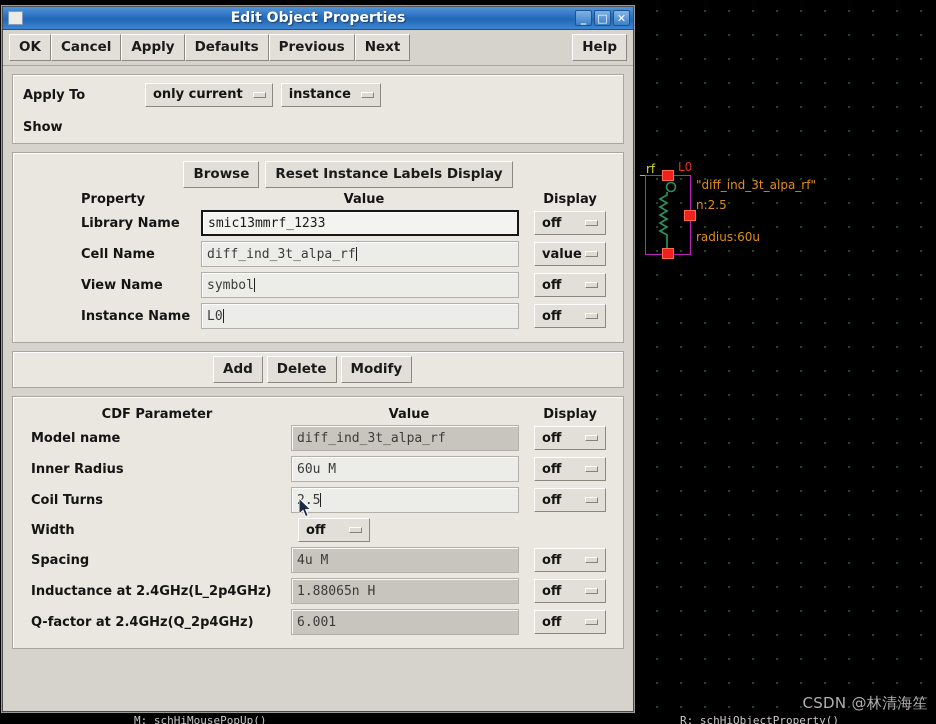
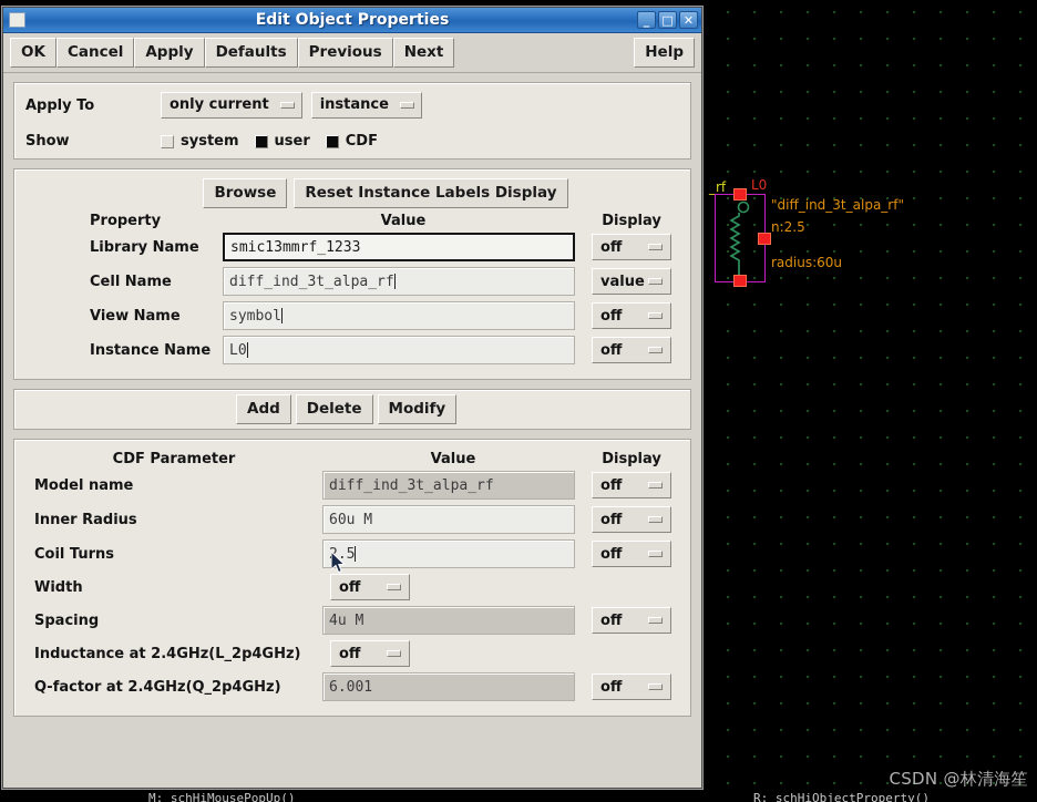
  _rf
  L0
  "diff_ind_3t_alpa_rf"
  n:2.5
  radius:60u
  CSDN @林清海笙
  M: schHiMousePopUp()
  R: schHiObjectProperty()
  Edit Object Properties
  _
  □
  ✕
  OK
  Cancel
  Apply
  Defaults
  Previous
  Next
  Help
  Apply To
  only current
  instance
  Show
+ system
+ user
+ CDF
  Browse
  Reset Instance Labels Display
  Property
  Value
  Display
  Library Name
  smic13mmrf_1233
  off
  Cell Name
  diff_ind_3t_alpa_rf
  value
  View Name
  symbol
  off
  Instance Name
  L0
  off
  Add
  Delete
  Modify
  CDF Parameter
  Value
  Display
  Model name
  diff_ind_3t_alpa_rf
  off
  Inner Radius
  60u M
  off
  Coil Turns
  off
  Width
  off
  Spacing
  4u M
  off
  Inductance at 2.4GHz(L_2p4GHz)
- 1.88065n H
  off
  Q-factor at 2.4GHz(Q_2p4GHz)
  6.001
  off
